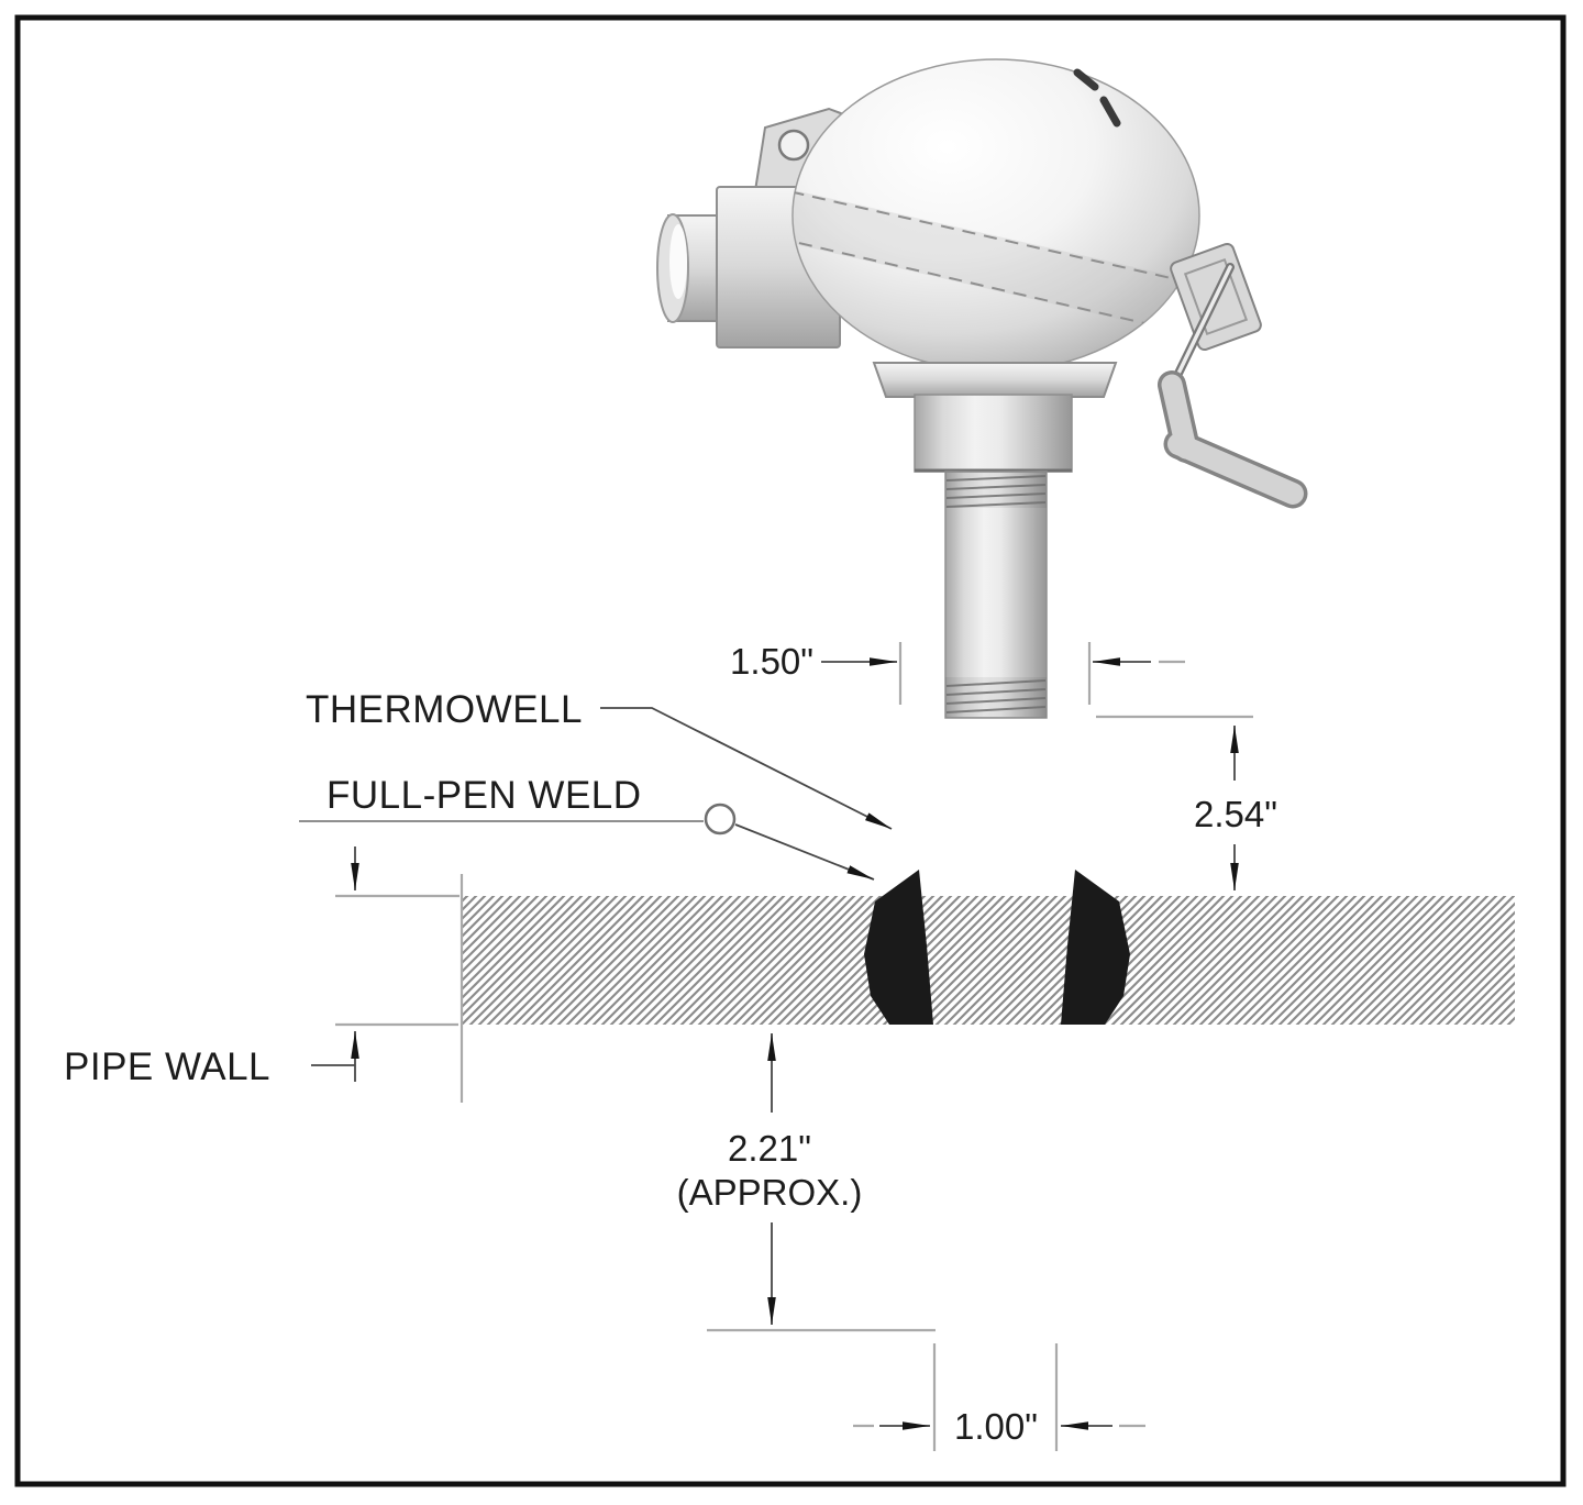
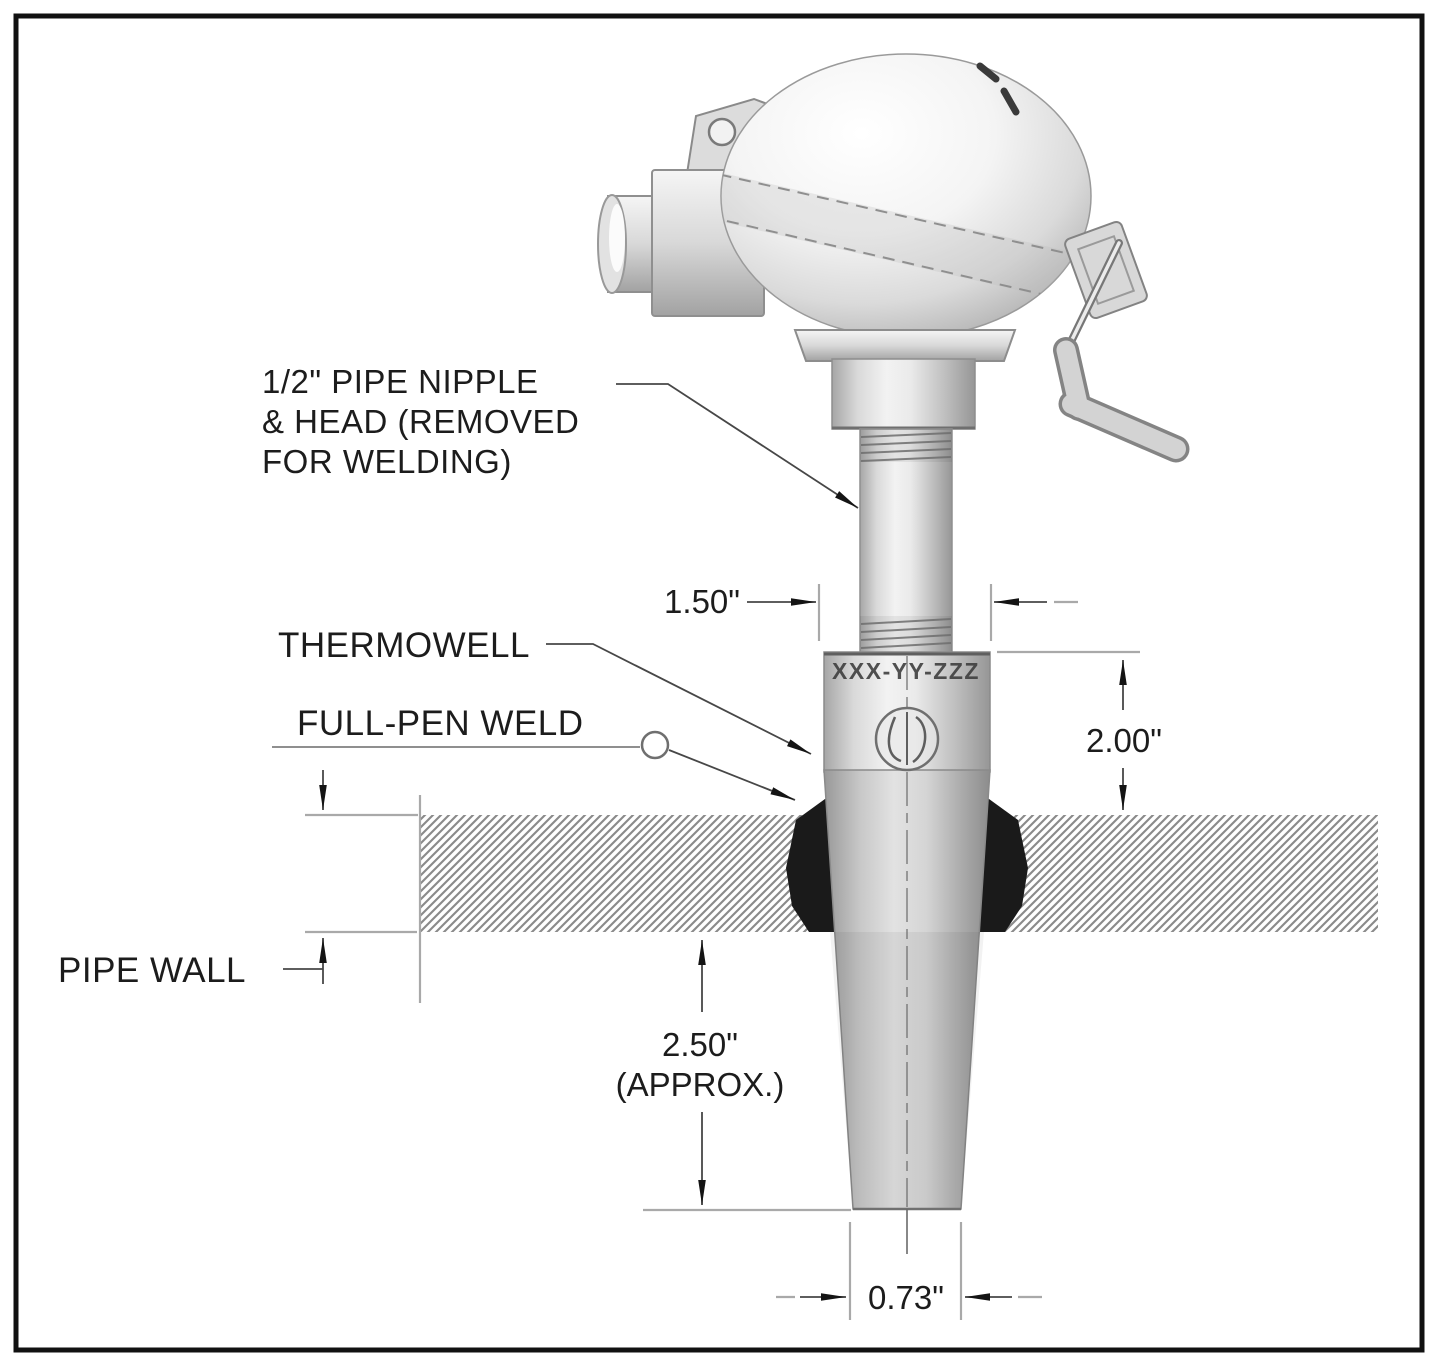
+ XXX-YY-ZZZ
+ 1/2" PIPE NIPPLE
+ & HEAD (REMOVED
+ FOR WELDING)
  1.50"
  THERMOWELL
  FULL-PEN WELD
- 2.54"
+ 2.00"
  PIPE WALL
- 2.21"
+ 2.50"
  (APPROX.)
- 1.00"
+ 0.73"
